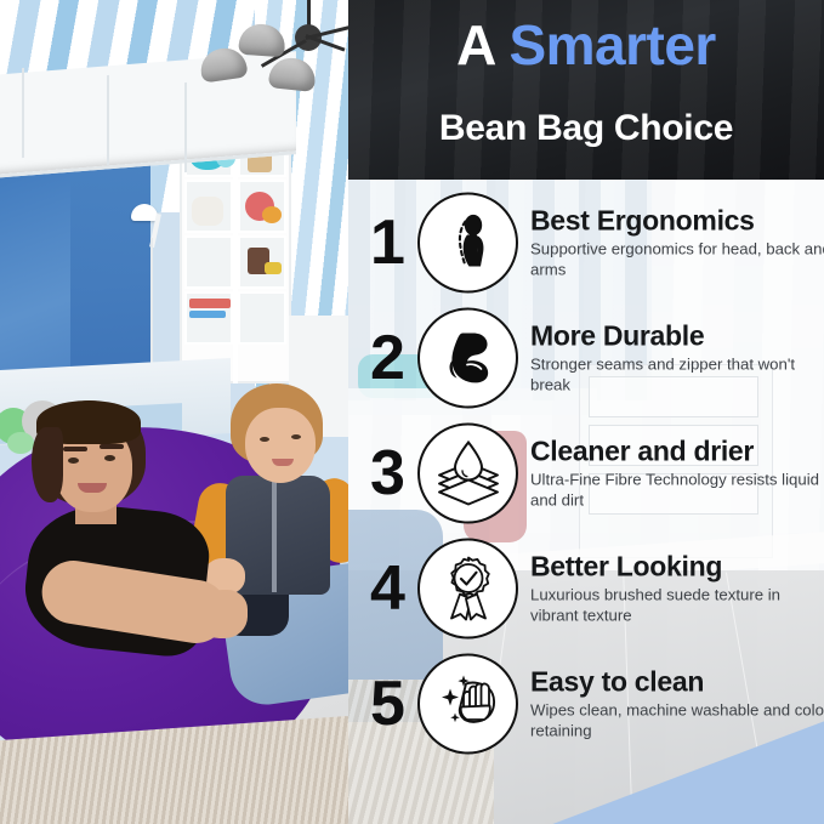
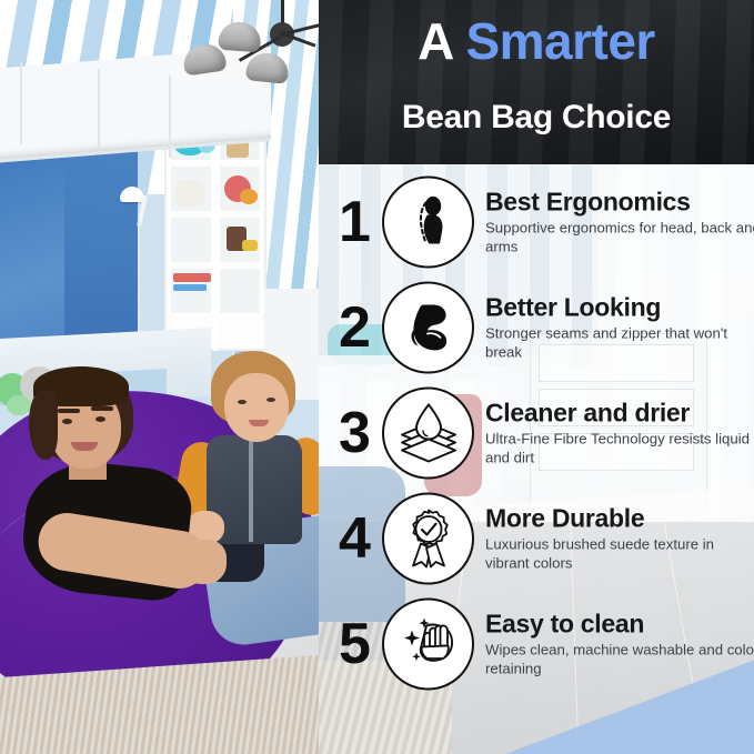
  A Smarter
  Bean Bag Choice
  1
  Best Ergonomics
  Supportive ergonomics for head, back an arms
  2
- More Durable
+ Better Looking
  Stronger seams and zipper that won't break
  3
  Cleaner and drier
  Ultra-Fine Fibre Technology resists liquid and dirt
  4
- Better Looking
+ More Durable
- Luxurious brushed suede texture in vibrant texture
+ Luxurious brushed suede texture in vibrant colors
  5
  Easy to clean
  Wipes clean, machine washable and colo retaining
